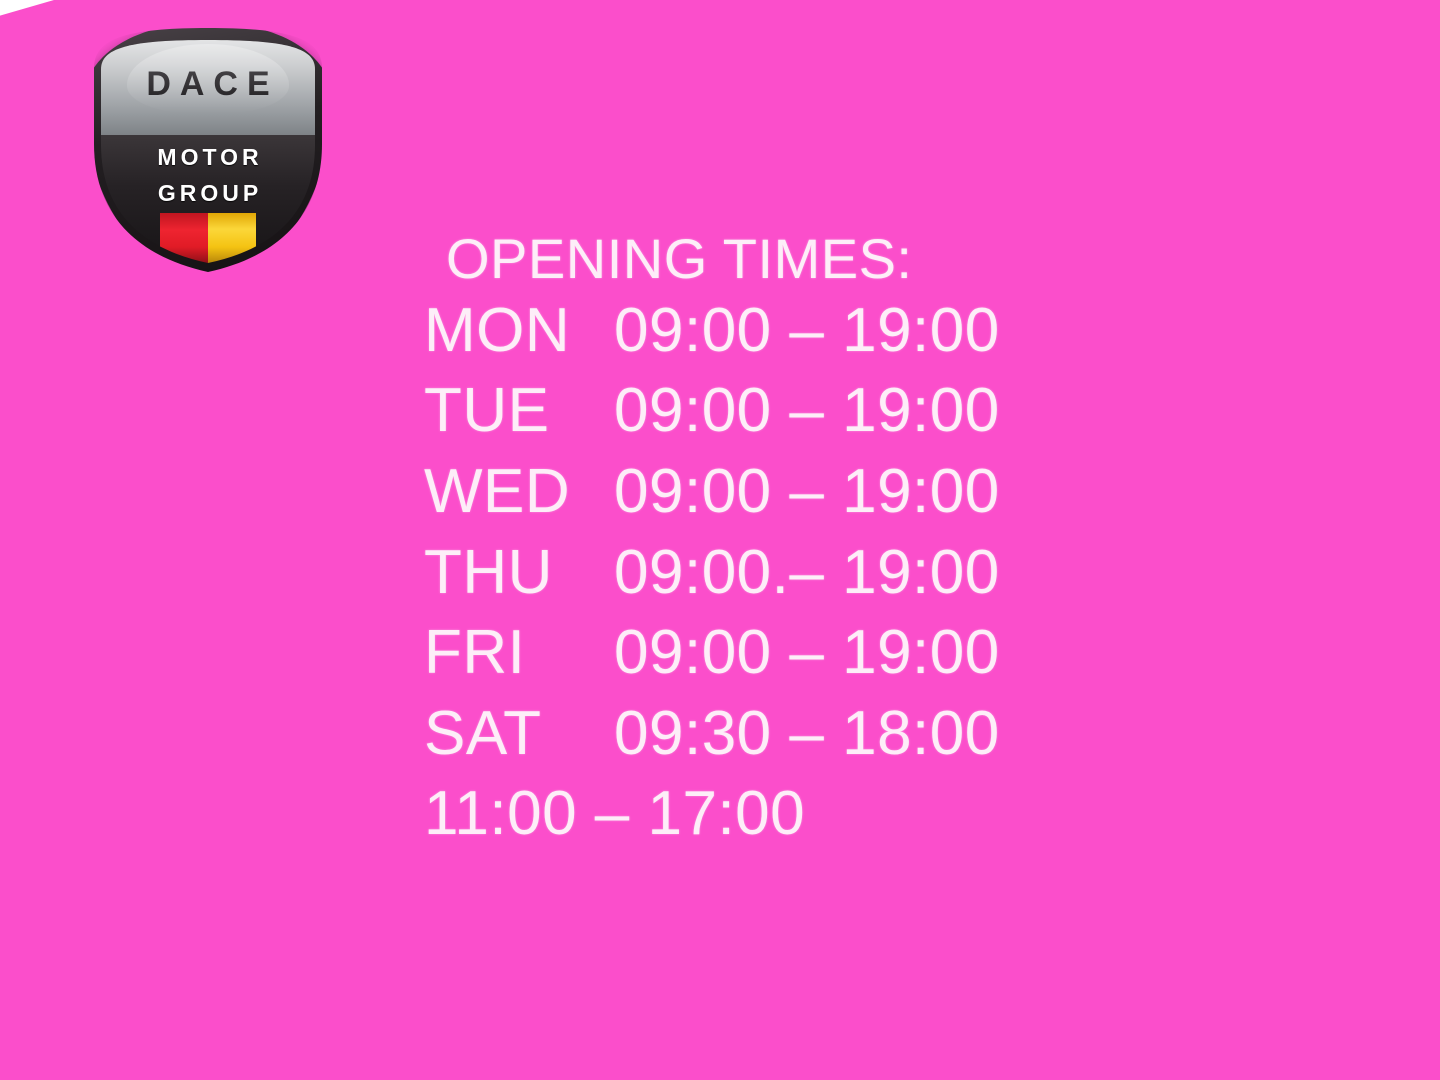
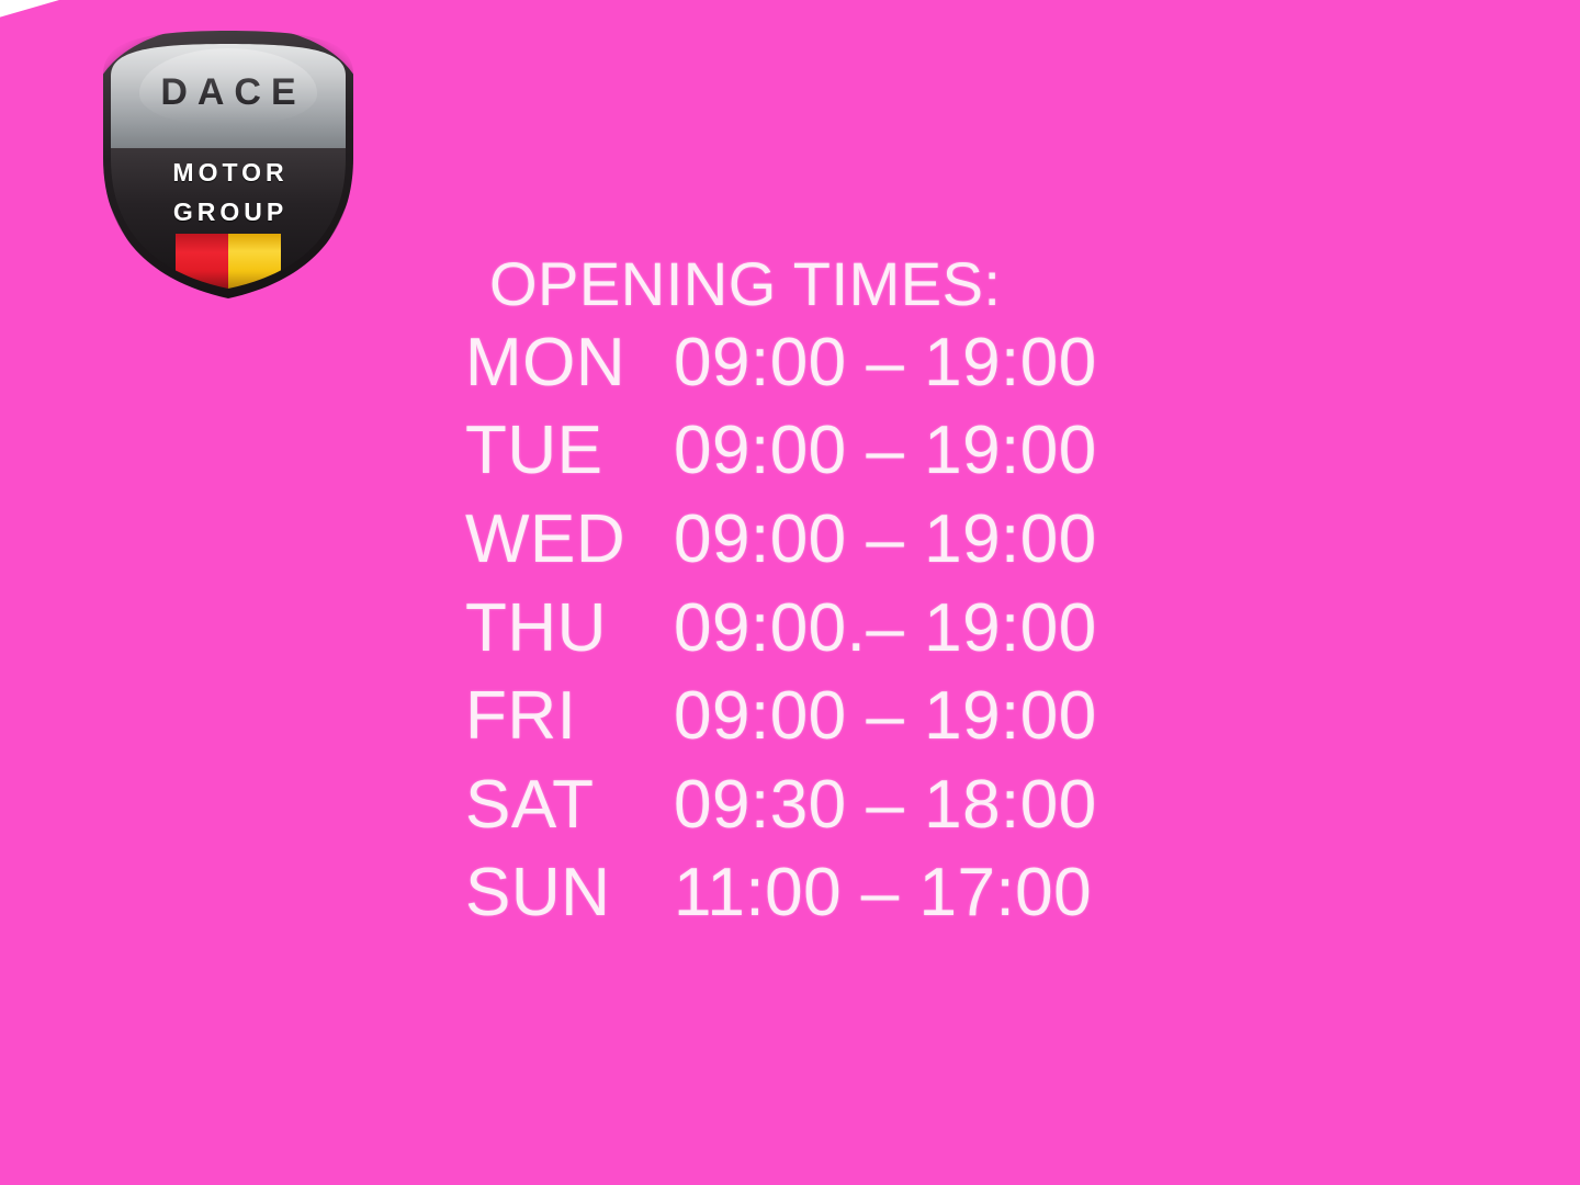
  MOTOR
  GROUP
  OPENING TIMES:
  MON
  09:00 – 19:00
  TUE
  09:00 – 19:00
  WED
  09:00 – 19:00
  THU
  09:00.– 19:00
  FRI
  09:00 – 19:00
  SAT
  09:30 – 18:00
+ SUN
  11:00 – 17:00
